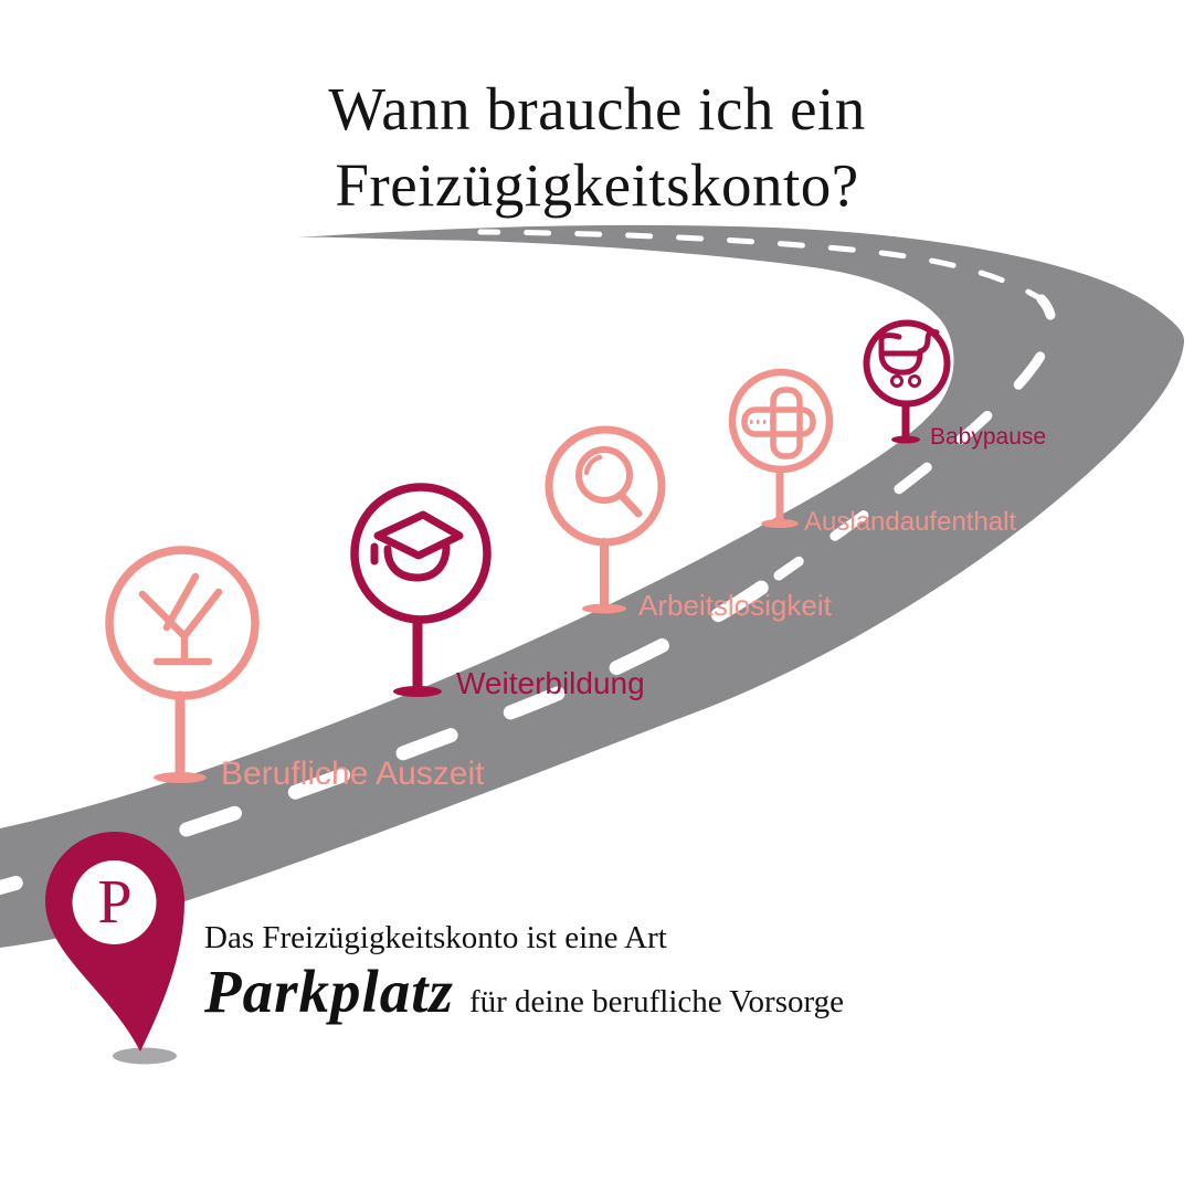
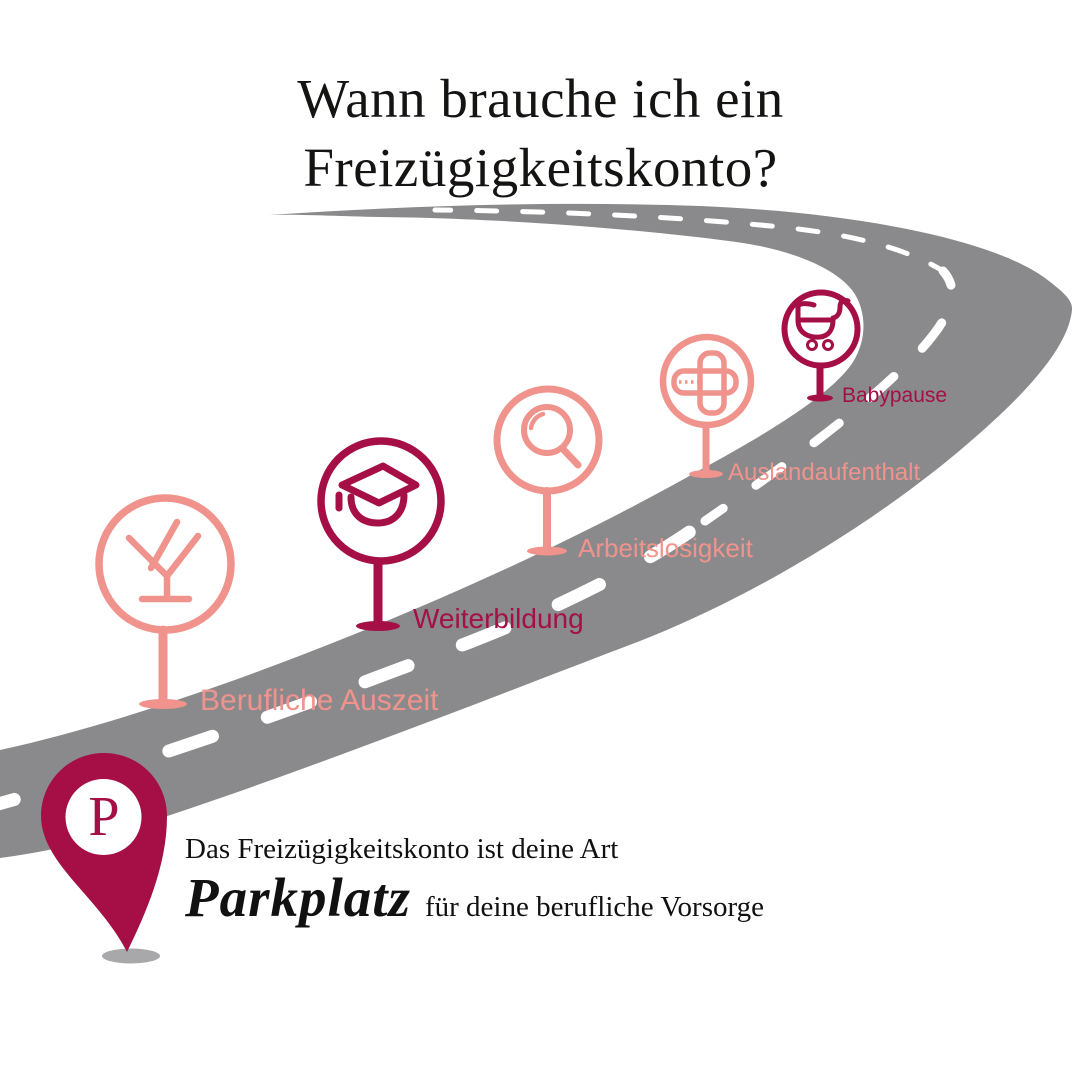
  Wann brauche ich ein
  Freizügigkeitskonto?
  Berufliche Auszeit
  Weiterbildung
  Arbeitslosigkeit
  Auslandaufenthalt
  Babypause
  P
- Das Freizügigkeitskonto ist eine Art
+ Das Freizügigkeitskonto ist deine Art
  Parkplatz
  für deine berufliche Vorsorge
